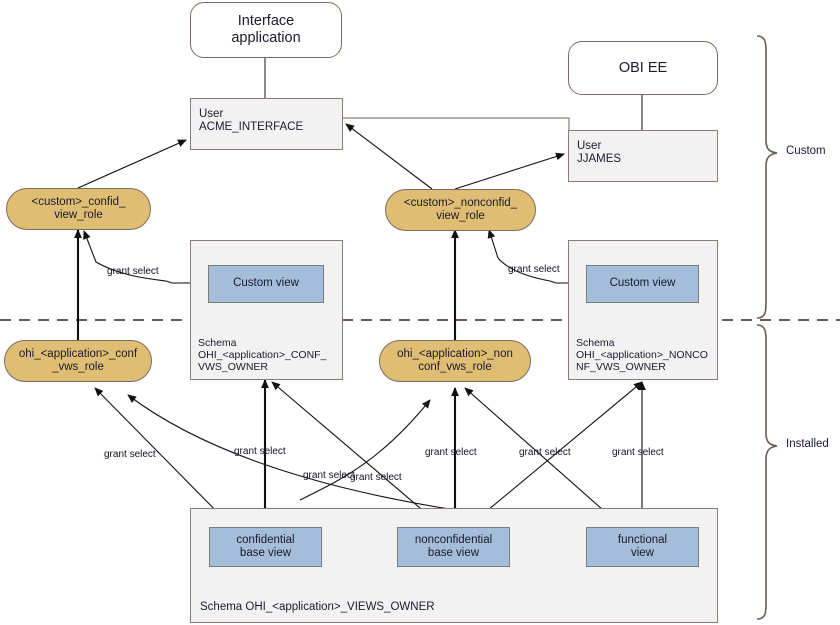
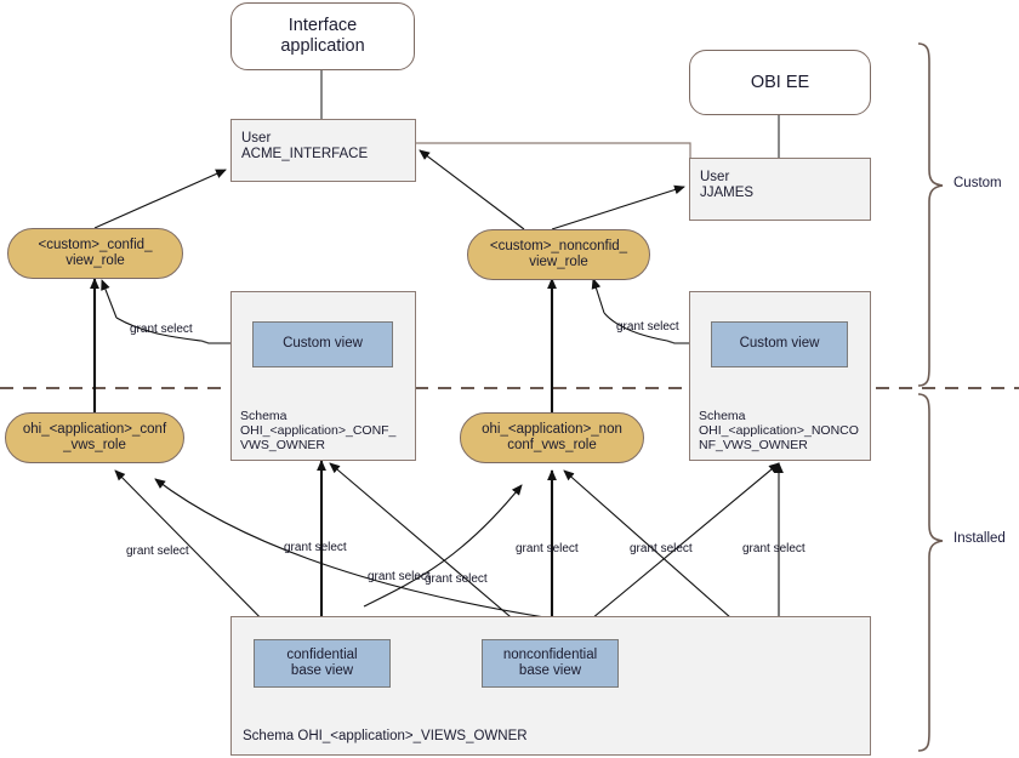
  Interface
  application
  OBI EE
  User
  ACME_INTERFACE
  User
  JJAMES
  <custom>_confid_
  view_role
  <custom>_nonconfid_
  view_role
  Schema
  OHI_<application>_CONF_
  VWS_OWNER
  Schema
  OHI_<application>_NONCO
  NF_VWS_OWNER
  Custom view
  Custom view
  ohi_<application>_conf
  _vws_role
  ohi_<application>_non
  conf_vws_role
  Schema OHI_<application>_VIEWS_OWNER
  confidential
  base view
  nonconfidential
  base view
- functional
- view
  grant select
  grant select
  grant select
  grant select
  grant select
  grant select
  grant select
  grant select
  grant select
  Custom
  Installed
